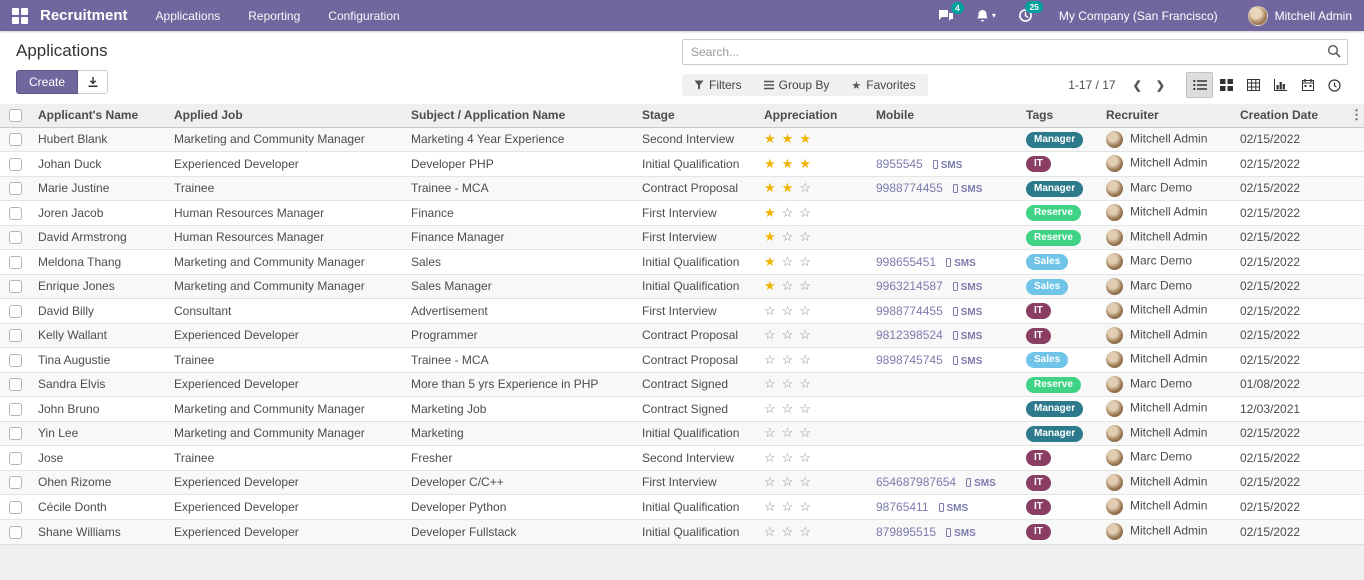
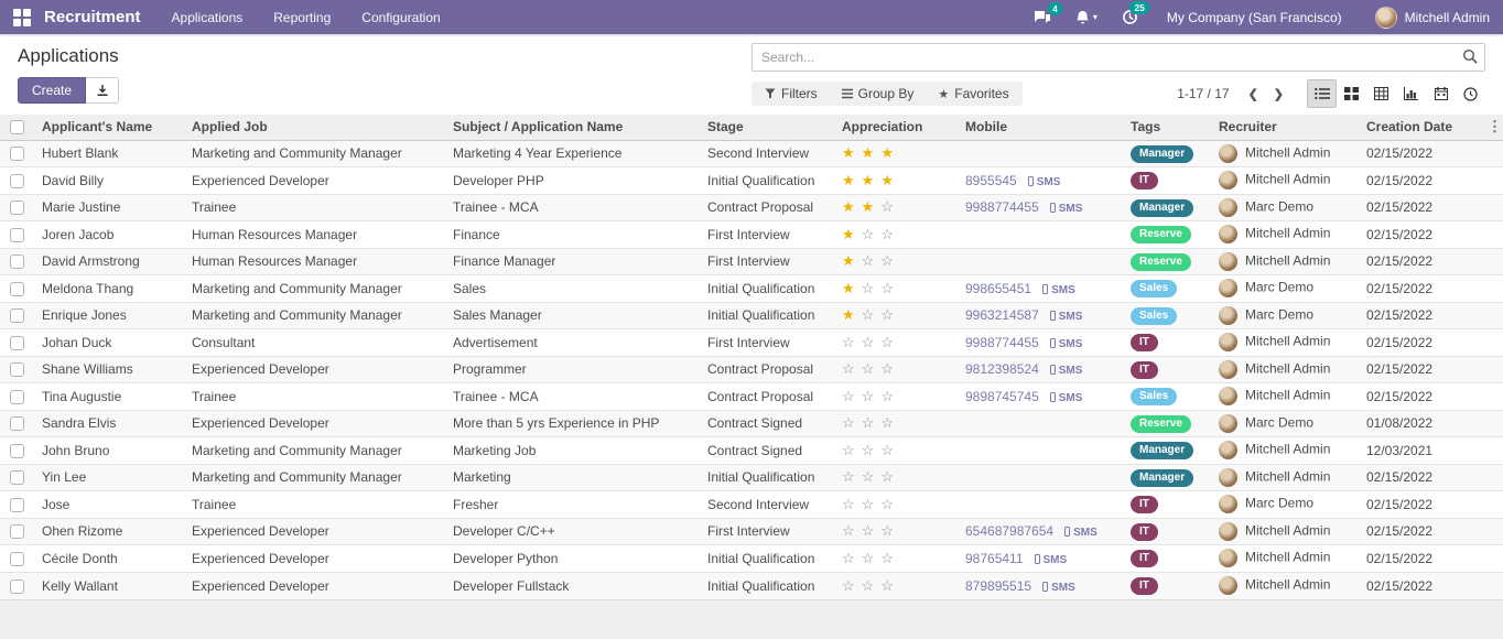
  Recruitment
  Applications
  Reporting
  Configuration
  4
  ▾
  25
  My Company (San Francisco)
  Mitchell Admin
  Applications
  Create
  Search...
  Filters
  Group By
  ★
  Favorites
  1-17 / 17
  ❮
  ❯
  	Applicant's Name	Applied Job	Subject / Application Name	Stage	Appreciation	Mobile	Tags	Recruiter	Creation Date	⋮
  	Hubert Blank	Marketing and Community Manager	Marketing 4 Year Experience	Second Interview	★ ★ ★		Manager	Mitchell Admin	02/15/2022
- 	Johan Duck	Experienced Developer	Developer PHP	Initial Qualification	★ ★ ★	8955545 SMS	IT	Mitchell Admin	02/15/2022
+ 	David Billy	Experienced Developer	Developer PHP	Initial Qualification	★ ★ ★	8955545 SMS	IT	Mitchell Admin	02/15/2022
  	Marie Justine	Trainee	Trainee - MCA	Contract Proposal	★ ★ ☆	9988774455 SMS	Manager	Marc Demo	02/15/2022
  	Joren Jacob	Human Resources Manager	Finance	First Interview	★ ☆ ☆		Reserve	Mitchell Admin	02/15/2022
  	David Armstrong	Human Resources Manager	Finance Manager	First Interview	★ ☆ ☆		Reserve	Mitchell Admin	02/15/2022
  	Meldona Thang	Marketing and Community Manager	Sales	Initial Qualification	★ ☆ ☆	998655451 SMS	Sales	Marc Demo	02/15/2022
  	Enrique Jones	Marketing and Community Manager	Sales Manager	Initial Qualification	★ ☆ ☆	9963214587 SMS	Sales	Marc Demo	02/15/2022
- 	David Billy	Consultant	Advertisement	First Interview	☆ ☆ ☆	9988774455 SMS	IT	Mitchell Admin	02/15/2022
+ 	Johan Duck	Consultant	Advertisement	First Interview	☆ ☆ ☆	9988774455 SMS	IT	Mitchell Admin	02/15/2022
- 	Kelly Wallant	Experienced Developer	Programmer	Contract Proposal	☆ ☆ ☆	9812398524 SMS	IT	Mitchell Admin	02/15/2022
+ 	Shane Williams	Experienced Developer	Programmer	Contract Proposal	☆ ☆ ☆	9812398524 SMS	IT	Mitchell Admin	02/15/2022
  	Tina Augustie	Trainee	Trainee - MCA	Contract Proposal	☆ ☆ ☆	9898745745 SMS	Sales	Mitchell Admin	02/15/2022
  	Sandra Elvis	Experienced Developer	More than 5 yrs Experience in PHP	Contract Signed	☆ ☆ ☆		Reserve	Marc Demo	01/08/2022
  	John Bruno	Marketing and Community Manager	Marketing Job	Contract Signed	☆ ☆ ☆		Manager	Mitchell Admin	12/03/2021
  	Yin Lee	Marketing and Community Manager	Marketing	Initial Qualification	☆ ☆ ☆		Manager	Mitchell Admin	02/15/2022
  	Jose	Trainee	Fresher	Second Interview	☆ ☆ ☆		IT	Marc Demo	02/15/2022
  	Ohen Rizome	Experienced Developer	Developer C/C++	First Interview	☆ ☆ ☆	654687987654 SMS	IT	Mitchell Admin	02/15/2022
  	Cécile Donth	Experienced Developer	Developer Python	Initial Qualification	☆ ☆ ☆	98765411 SMS	IT	Mitchell Admin	02/15/2022
- 	Shane Williams	Experienced Developer	Developer Fullstack	Initial Qualification	☆ ☆ ☆	879895515 SMS	IT	Mitchell Admin	02/15/2022
+ 	Kelly Wallant	Experienced Developer	Developer Fullstack	Initial Qualification	☆ ☆ ☆	879895515 SMS	IT	Mitchell Admin	02/15/2022
